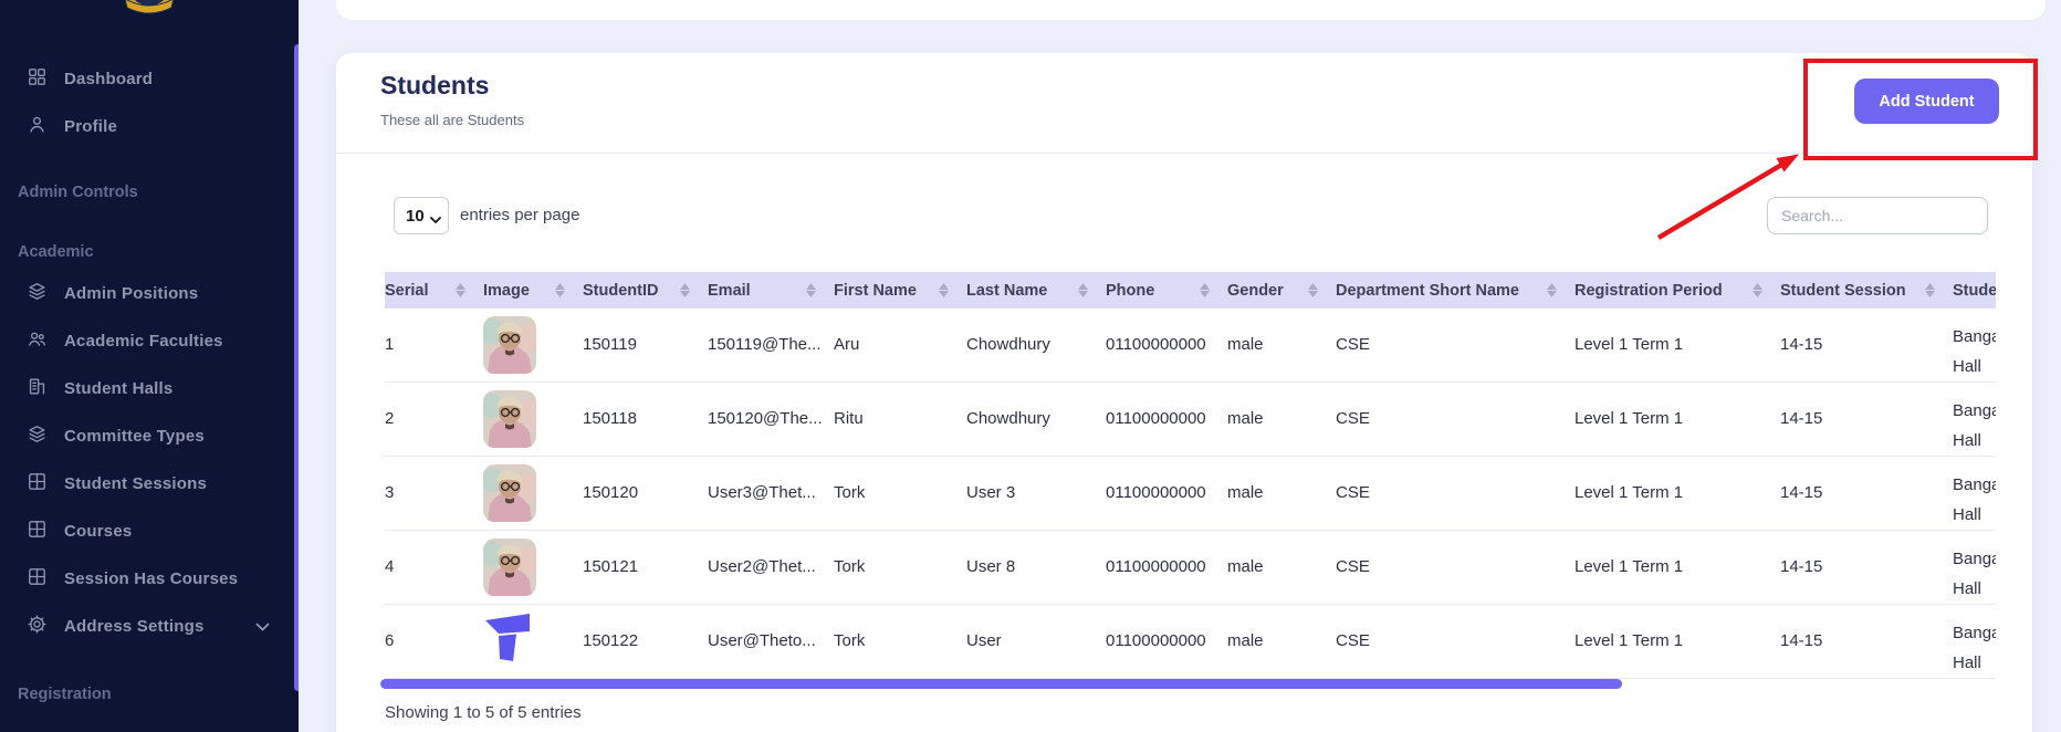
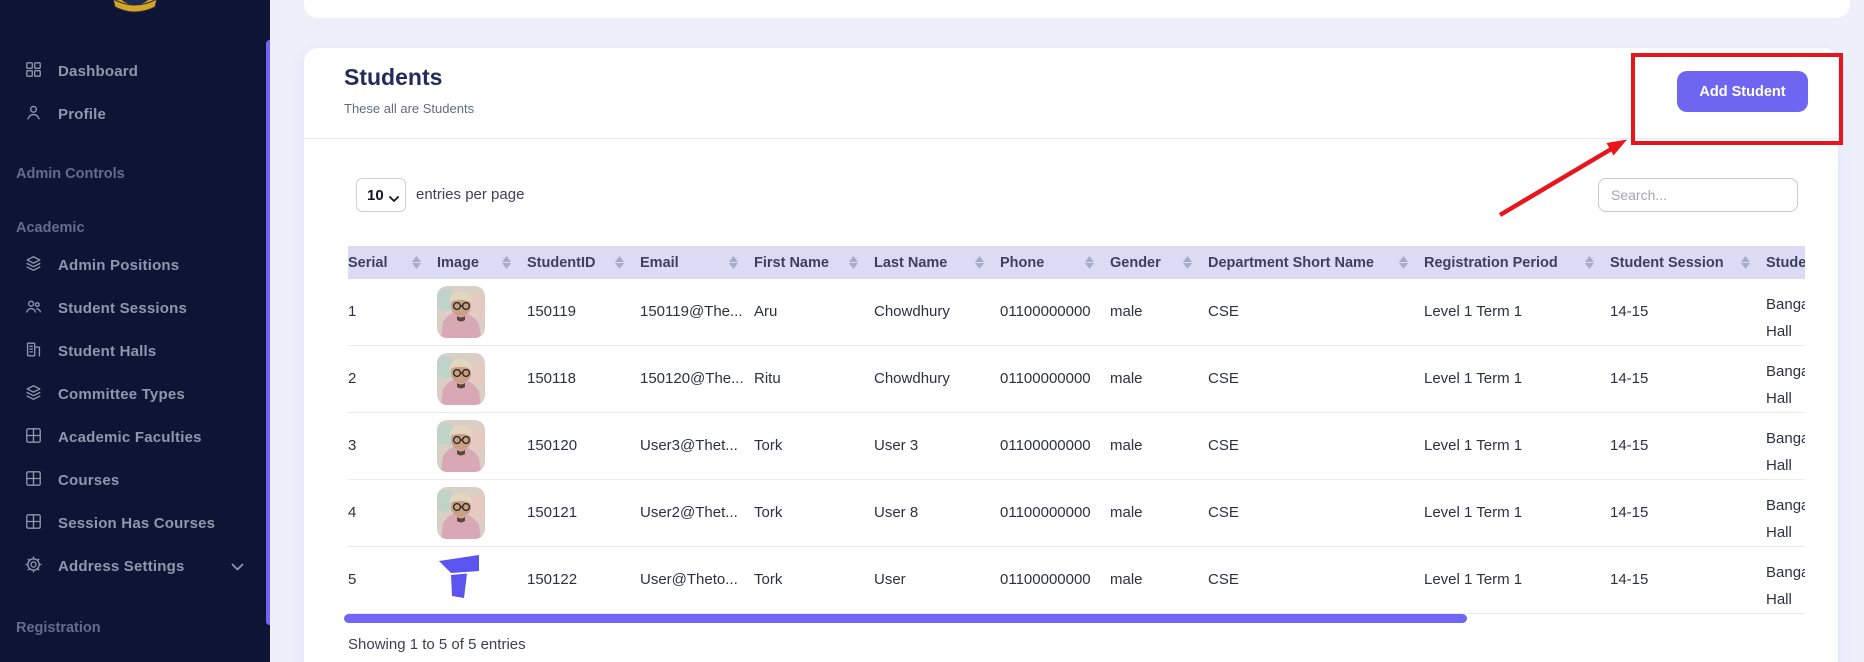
  Dashboard
  Profile
  Admin Controls
  Academic
  Admin Positions
- Academic Faculties
+ Student Sessions
  Student Halls
  Committee Types
- Student Sessions
+ Academic Faculties
  Courses
  Session Has Courses
  Address Settings
  Registration
  Students
  These all are Students
  Add Student
  10
  entries per page
  Search...
  Serial
  Image
  StudentID
  Email
  First Name
  Last Name
  Phone
  Gender
  Department Short Name
  Registration Period
  Student Session
  1
  150119
  150119@The...
  Aru
  Chowdhury
  01100000000
  male
  CSE
  Level 1 Term 1
  14-15
  2
  150118
  150120@The...
  Ritu
  Chowdhury
  01100000000
  male
  CSE
  Level 1 Term 1
  14-15
  3
  150120
  User3@Thet...
  Tork
  User 3
  01100000000
  male
  CSE
  Level 1 Term 1
  14-15
  4
  150121
  User2@Thet...
  Tork
  User 8
  01100000000
  male
  CSE
  Level 1 Term 1
  14-15
- 6
+ 5
  150122
  User@Theto...
  Tork
  User
  01100000000
  male
  CSE
  Level 1 Term 1
  14-15
  Showing 1 to 5 of 5 entries
